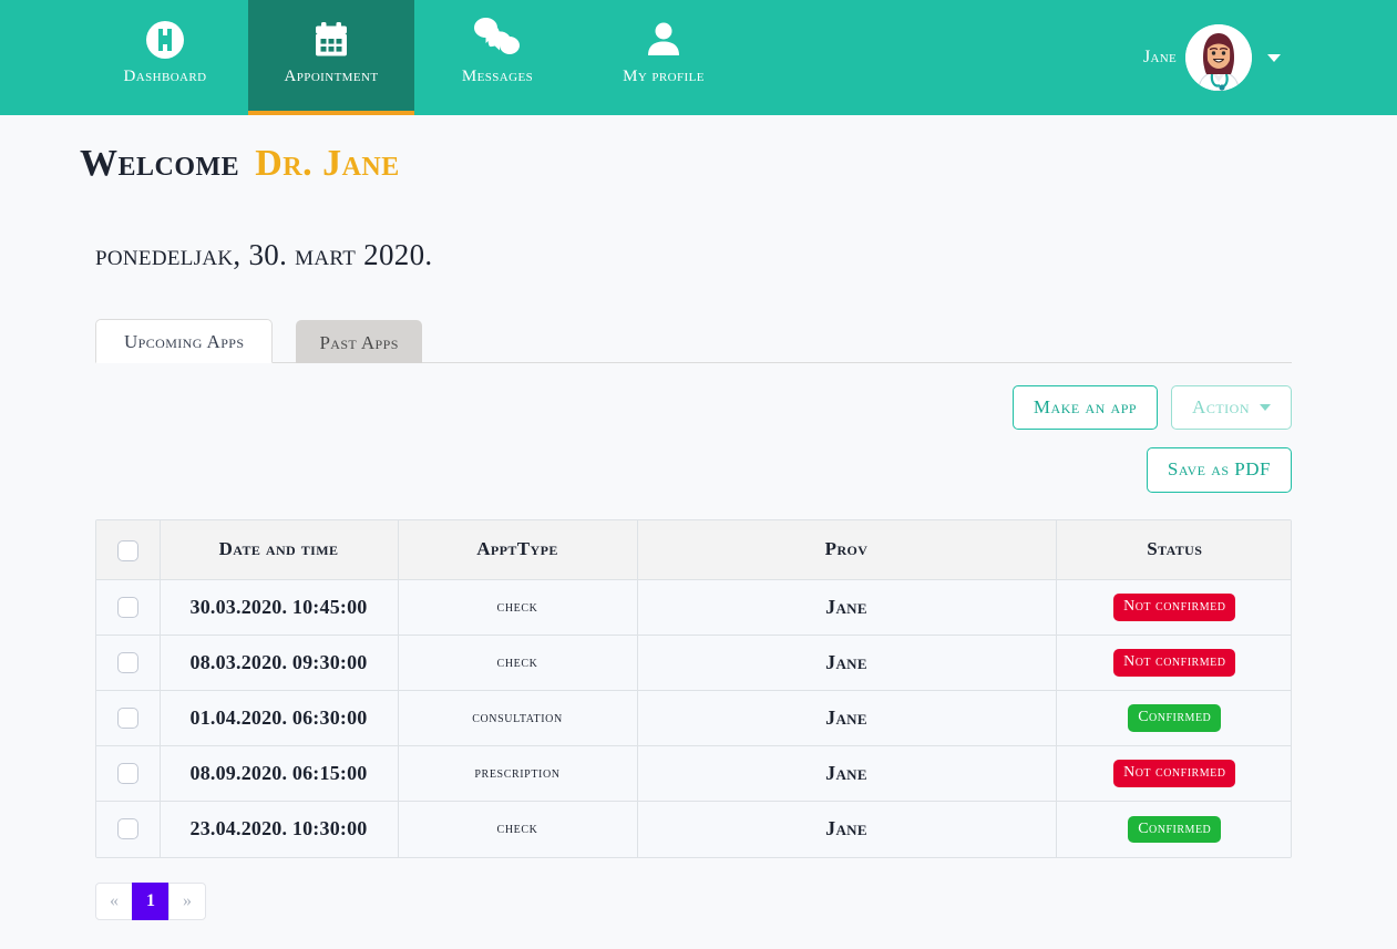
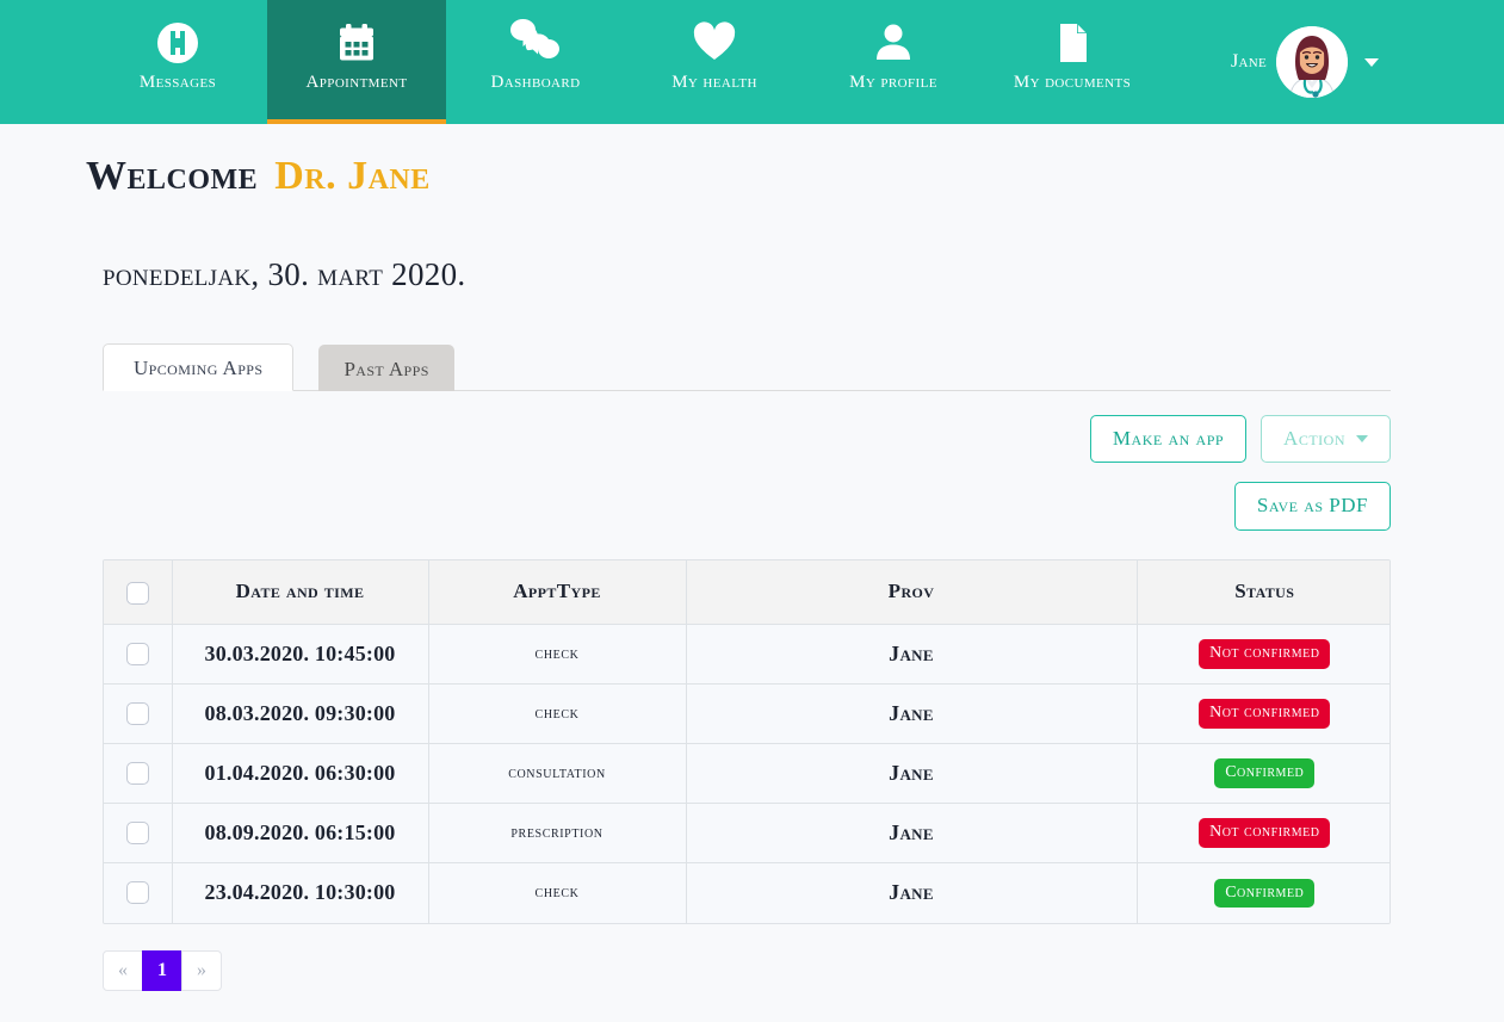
- Dashboard
+ Messages
  Appointment
- Messages
+ Dashboard
+ My health
  My profile
+ My documents
  Jane
  Welcome Dr. Jane
  ponedeljak, 30. mart 2020.
  Upcoming Apps
  Past Apps
  Make an app
  Action
  Save as PDF
  	Date and time	ApptType	Prov	Status
  	30.03.2020. 10:45:00	check	Jane	Not confirmed
  	08.03.2020. 09:30:00	check	Jane	Not confirmed
  	01.04.2020. 06:30:00	consultation	Jane	Confirmed
  	08.09.2020. 06:15:00	prescription	Jane	Not confirmed
  	23.04.2020. 10:30:00	check	Jane	Confirmed
  «
  1
  »
